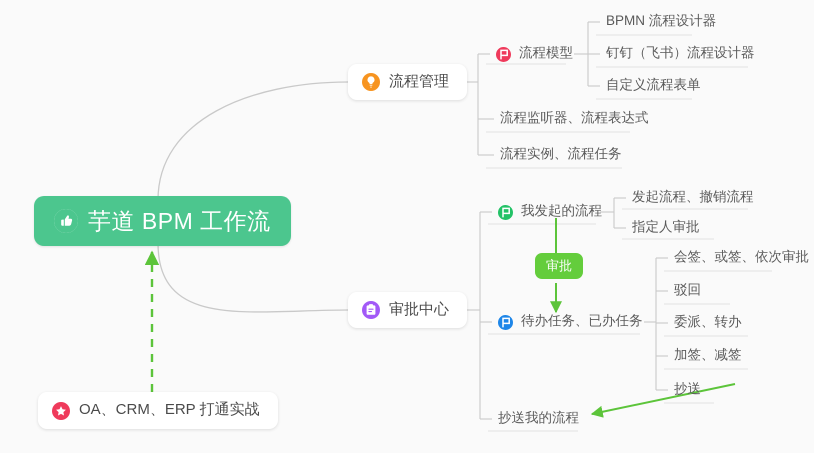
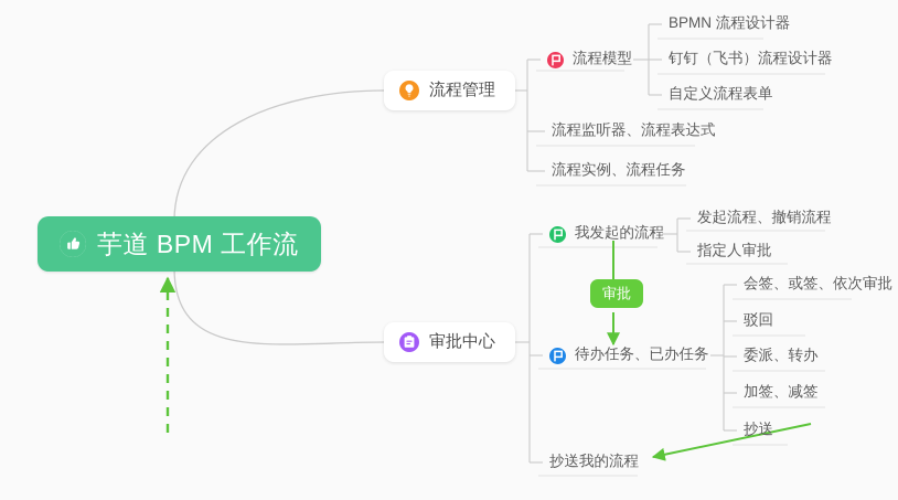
  芋道 BPM 工作流
  流程管理
  流程模型
  BPMN 流程设计器
  钉钉（飞书）流程设计器
  自定义流程表单
  流程监听器、流程表达式
  流程实例、流程任务
  审批中心
  我发起的流程
  发起流程、撤销流程
  指定人审批
  审批
  待办任务、已办任务
  会签、或签、依次审批
  驳回
  委派、转办
  加签、减签
  抄送
  抄送我的流程
- OA、CRM、ERP 打通实战
